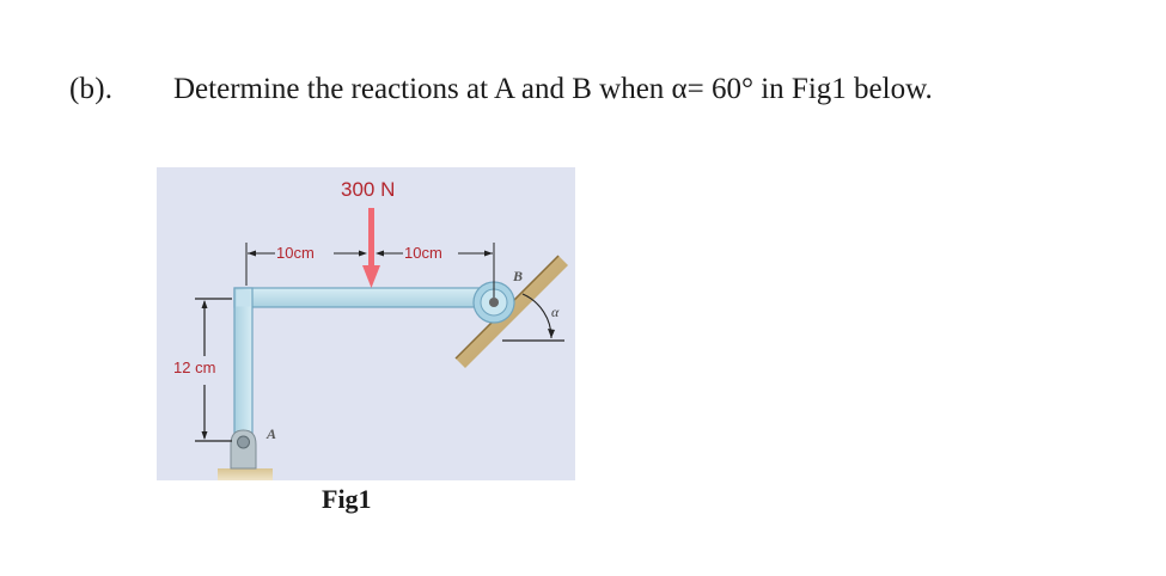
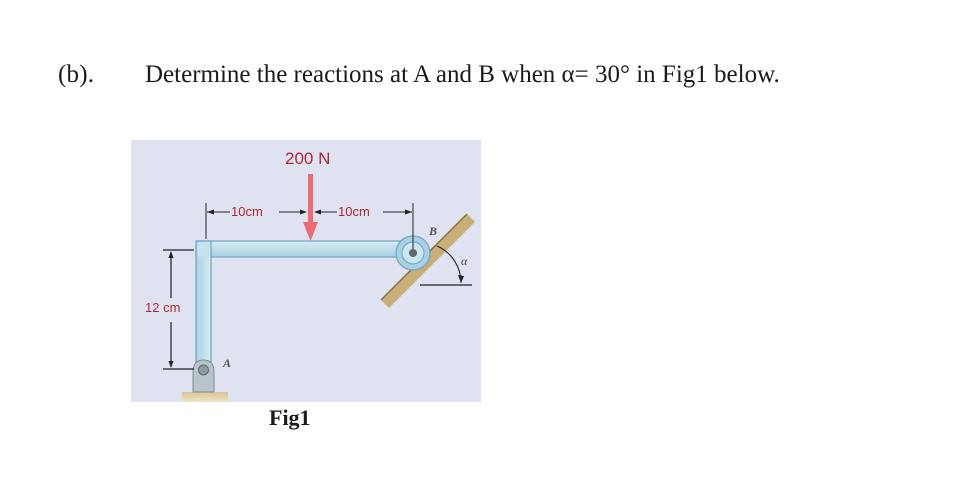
  (b).
- Determine the reactions at A and B when α= 60° in Fig1 below.
+ Determine the reactions at A and B when α= 30° in Fig1 below.
- 300 N
+ 200 N
  10cm
  10cm
  12 cm
  A
  B
  α
  Fig1
